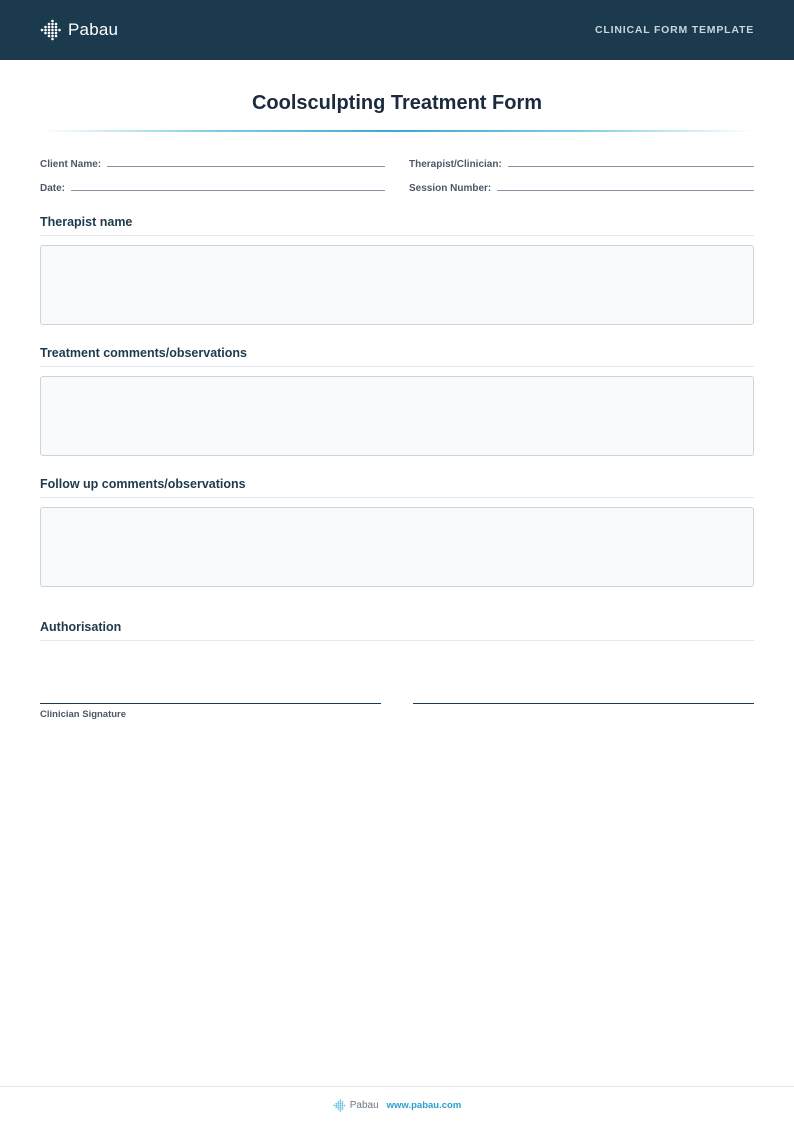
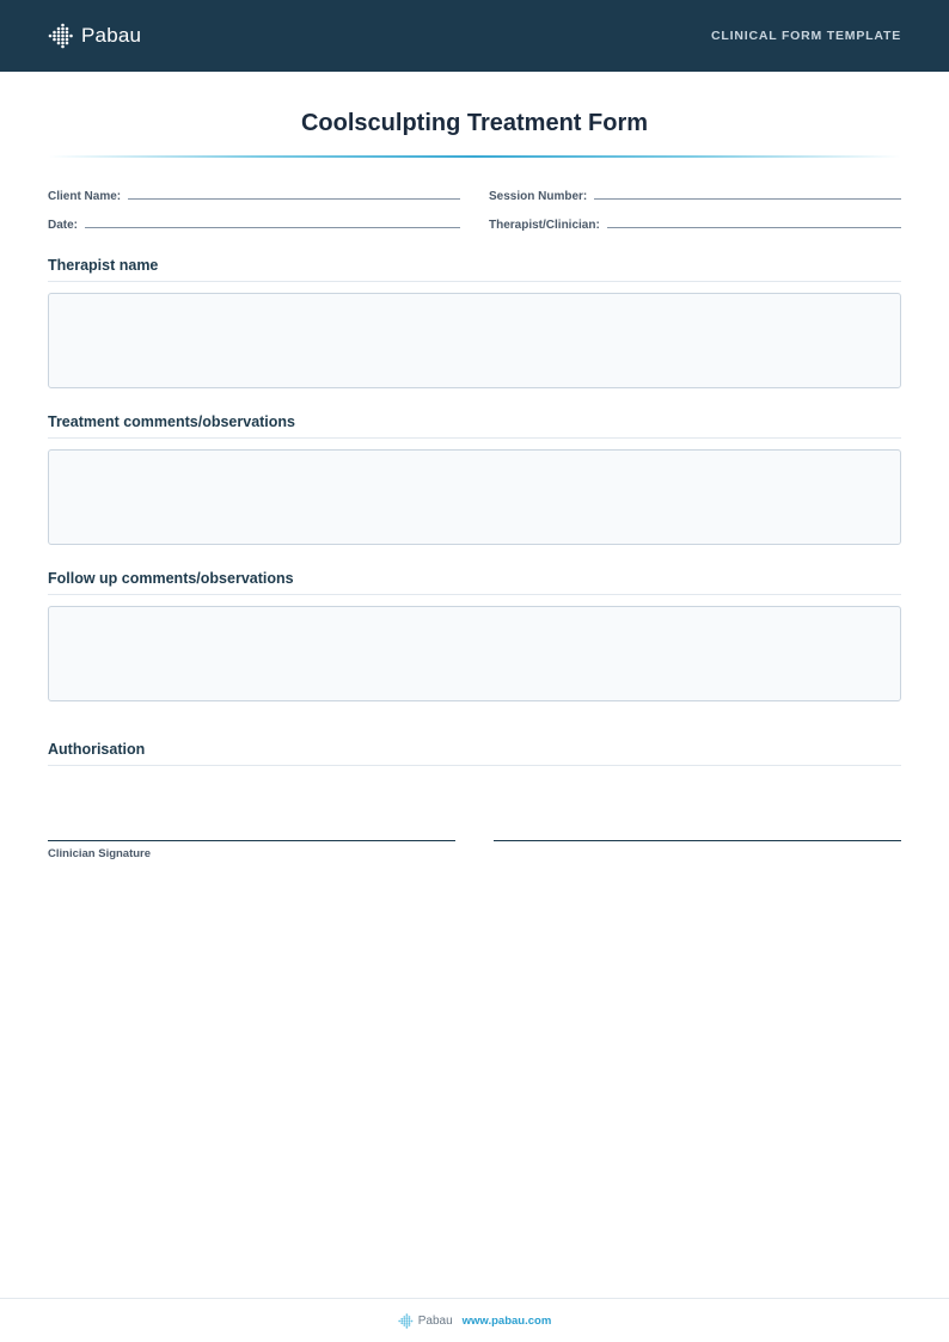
  Pabau
  CLINICAL FORM TEMPLATE
  Coolsculpting Treatment Form
  Client Name:
- Therapist/Clinician:
+ Session Number:
  Date:
- Session Number:
+ Therapist/Clinician:
  Therapist name
  Treatment comments/observations
  Follow up comments/observations
  Authorisation
  Clinician Signature
  Pabau
  www.pabau.com
